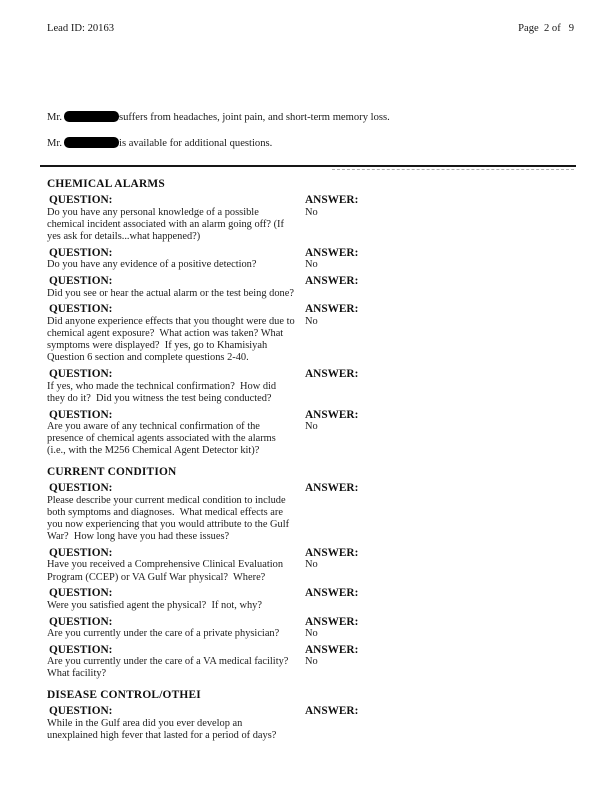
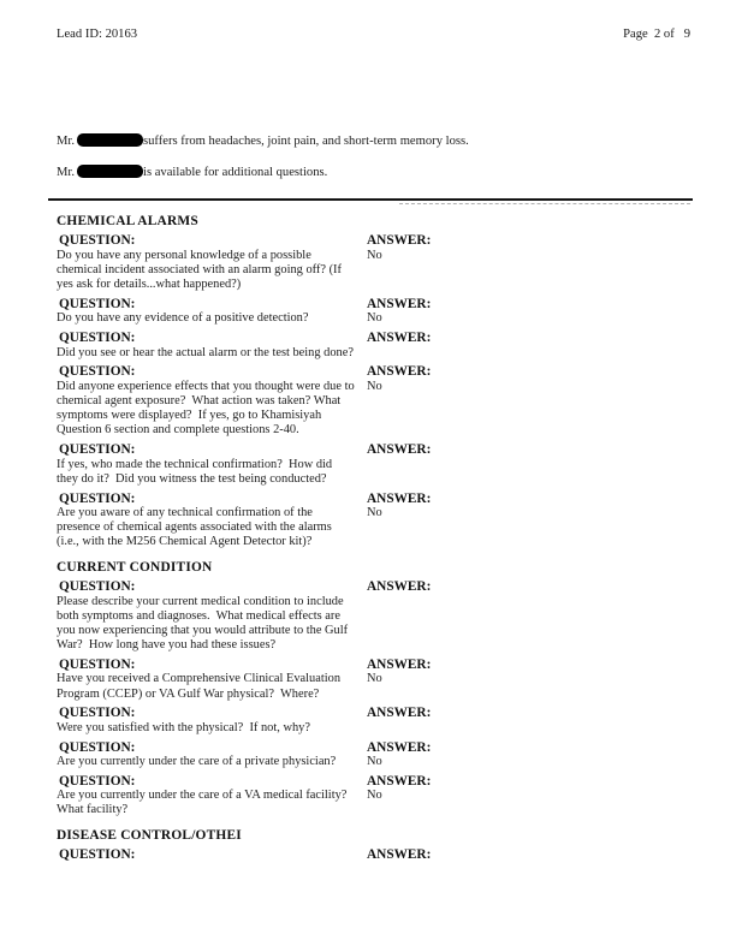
  Lead ID: 20163
  Page 2 of 9
  Mr. suffers from headaches, joint pain, and short-term memory loss.
  Mr. is available for additional questions.
  CHEMICAL ALARMS
  QUESTION:
  ANSWER:
  Do you have any personal knowledge of a possible chemical incident associated with an alarm going off? (If yes ask for details...what happened?)
  No
  QUESTION:
  ANSWER:
  Do you have any evidence of a positive detection?
  No
  QUESTION:
  ANSWER:
  Did you see or hear the actual alarm or the test being done?
  QUESTION:
  ANSWER:
  Did anyone experience effects that you thought were due to chemical agent exposure? What action was taken? What symptoms were displayed? If yes, go to Khamisiyah Question 6 section and complete questions 2-40.
  No
  QUESTION:
  ANSWER:
  If yes, who made the technical confirmation? How did they do it? Did you witness the test being conducted?
  QUESTION:
  ANSWER:
  Are you aware of any technical confirmation of the presence of chemical agents associated with the alarms (i.e., with the M256 Chemical Agent Detector kit)?
  No
  CURRENT CONDITION
  QUESTION:
  ANSWER:
  Please describe your current medical condition to include both symptoms and diagnoses. What medical effects are you now experiencing that you would attribute to the Gulf War? How long have you had these issues?
  QUESTION:
  ANSWER:
  Have you received a Comprehensive Clinical Evaluation Program (CCEP) or VA Gulf War physical? Where?
  No
  QUESTION:
  ANSWER:
- Were you satisfied agent the physical? If not, why?
+ Were you satisfied with the physical? If not, why?
  QUESTION:
  ANSWER:
  Are you currently under the care of a private physician?
  No
  QUESTION:
  ANSWER:
  Are you currently under the care of a VA medical facility? What facility?
  No
  DISEASE CONTROL/OTHEI
  QUESTION:
  ANSWER:
- While in the Gulf area did you ever develop an unexplained high fever that lasted for a period of days?
